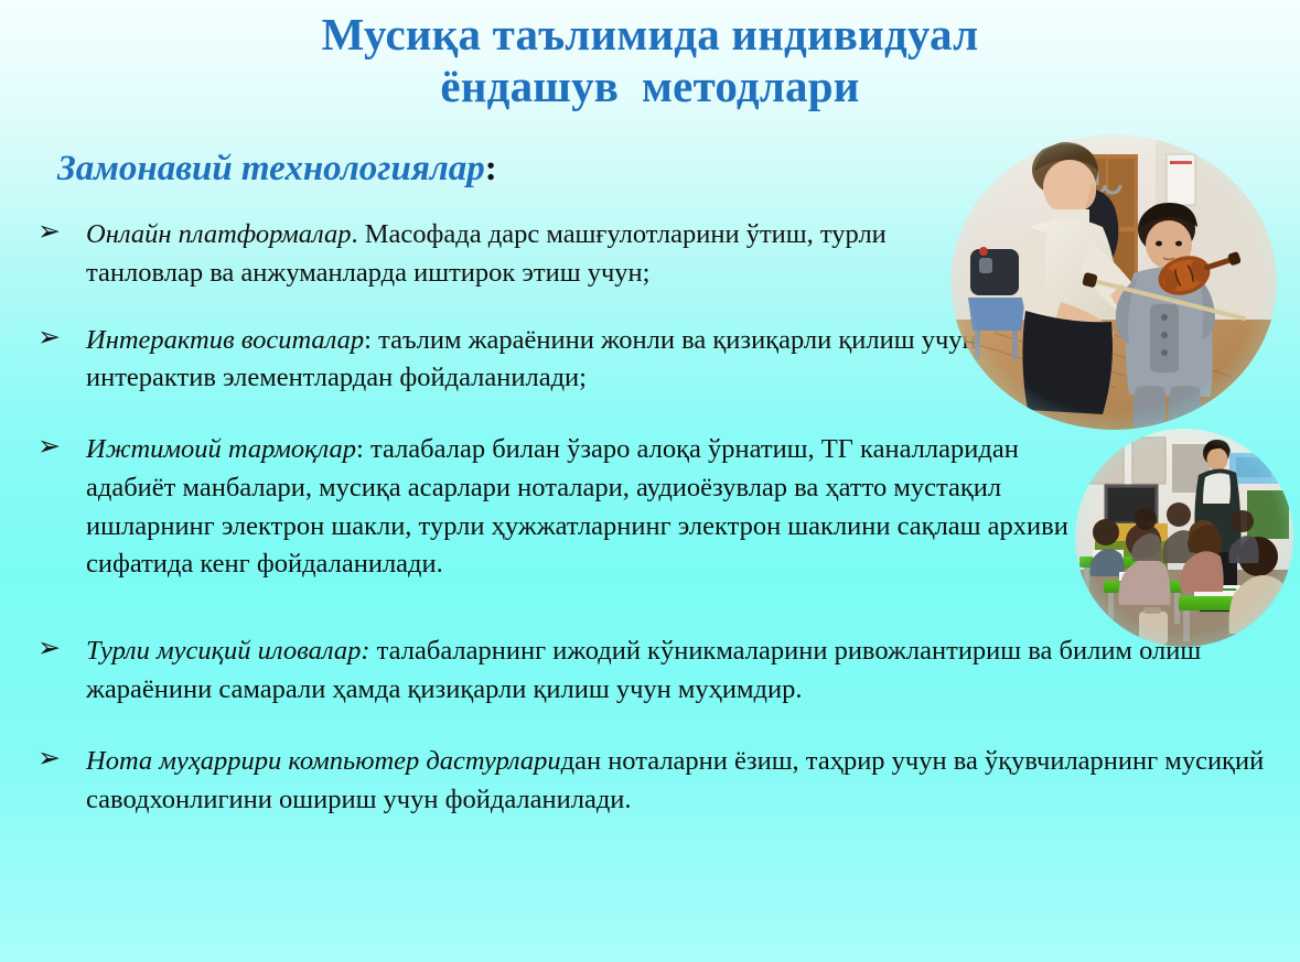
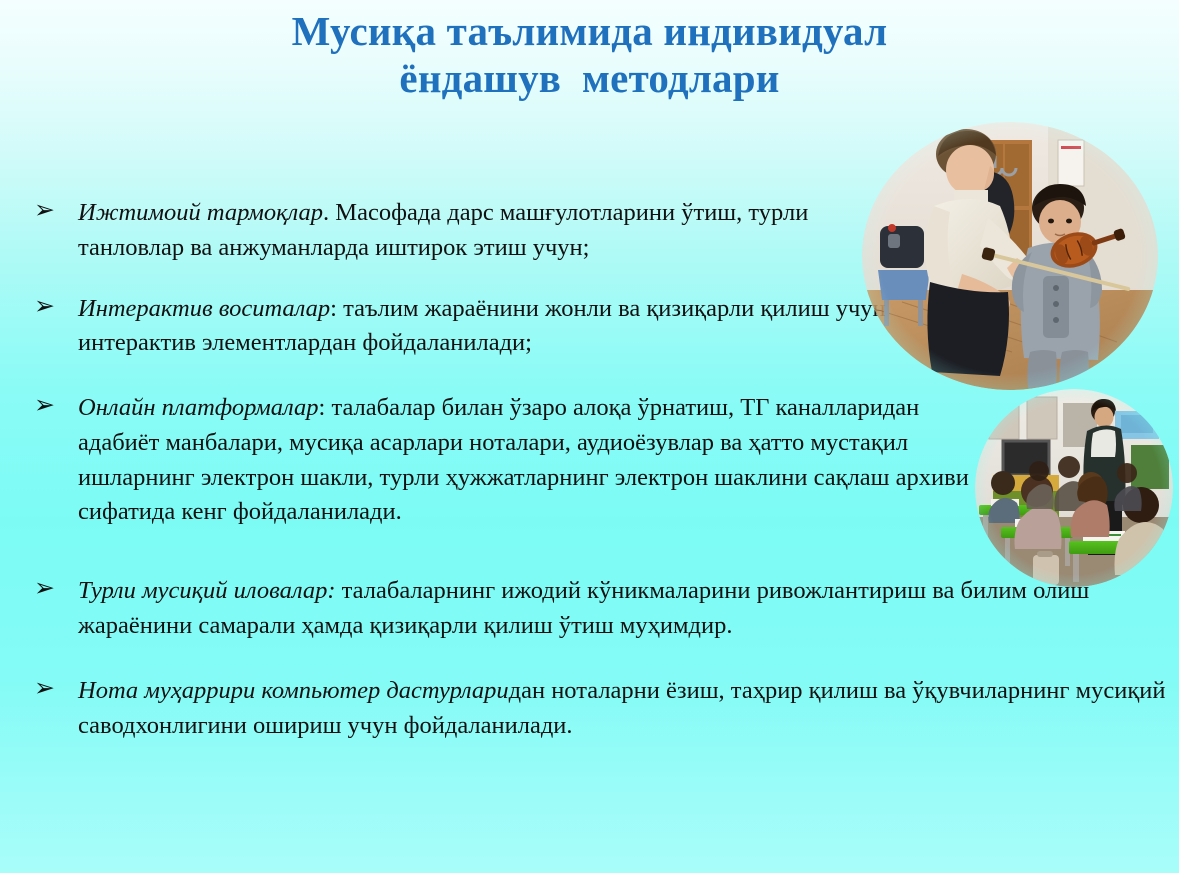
  Мусиқа таълимида индивидуал
  ёндашув методлари
- Замонавий технологиялар:
  ➢
- Онлайн платформалар. Масофада дарс машғулотларини ўтиш, турли танловлар ва анжуманларда иштирок этиш учун;
+ Ижтимоий тармоқлар. Масофада дарс машғулотларини ўтиш, турли танловлар ва анжуманларда иштирок этиш учун;
  ➢
  Интерактив воситалар: таълим жараёнини жонли ва қизиқарли қилиш учу интерактив элементлардан фойдаланилади;
  ➢
- Ижтимоий тармоқлар: талабалар билан ўзаро алоқа ўрнатиш, ТГ каналларидан адабиёт манбалари, мусиқа асарлари ноталари, аудиоёзувлар ва ҳатто мустақил ишларнинг электрон шакли, турли ҳужжатларнинг электрон шаклини сақлаш архиви сифатида кенг фойдаланилади.
+ Онлайн платформалар: талабалар билан ўзаро алоқа ўрнатиш, ТГ каналларидан адабиёт манбалари, мусиқа асарлари ноталари, аудиоёзувлар ва ҳатто мустақил ишларнинг электрон шакли, турли ҳужжатларнинг электрон шаклини сақлаш архиви сифатида кенг фойдаланилади.
  ➢
- Турли мусиқий иловалар: талабаларнинг ижодий кўникмаларини ривожлантириш ва билим олиш жараёнини самарали ҳамда қизиқарли қилиш учун муҳимдир.
+ Турли мусиқий иловалар: талабаларнинг ижодий кўникмаларини ривожлантириш ва билим олиш жараёнини самарали ҳамда қизиқарли қилиш ўтиш муҳимдир.
  ➢
- Нота муҳаррири компьютер дастурларидан ноталарни ёзиш, таҳрир учун ва ўқувчиларнинг мусиқий саводхонлигини ошириш учун фойдаланилади.
+ Нота муҳаррири компьютер дастурларидан ноталарни ёзиш, таҳрир қилиш ва ўқувчиларнинг мусиқий саводхонлигини ошириш учун фойдаланилади.
